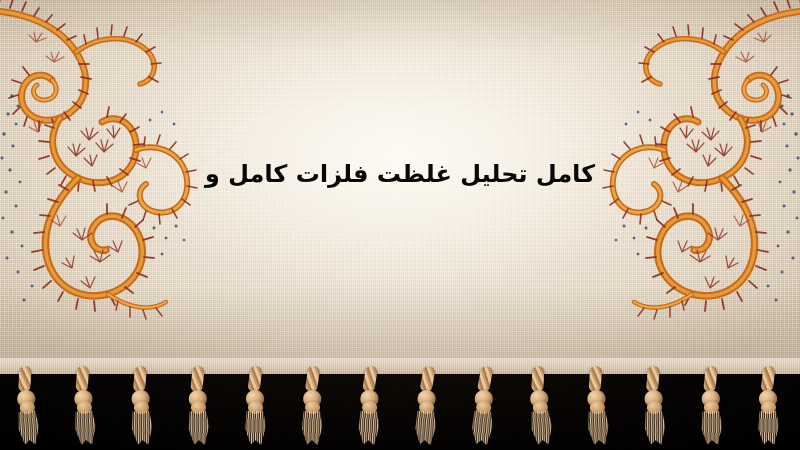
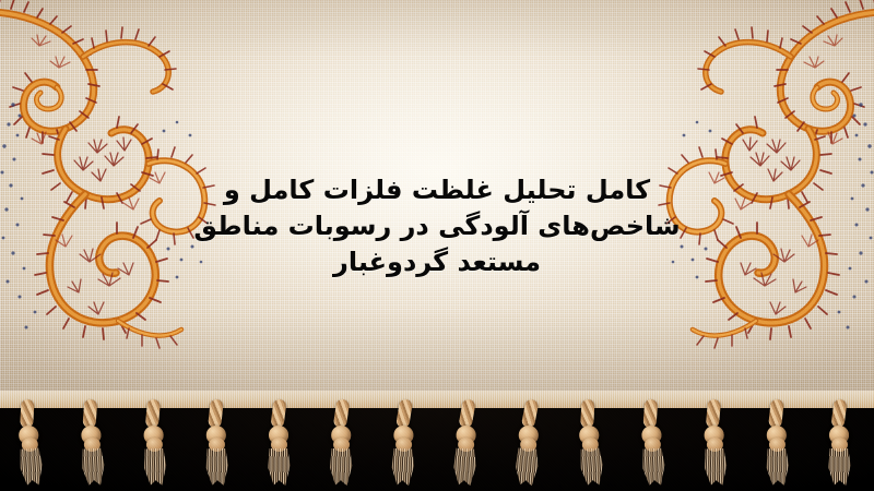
  کامل تحلیل غلظت فلزات کامل و
+ شاخص‌های آلودگی در رسوبات مناطق
+ مستعد گردوغبار
